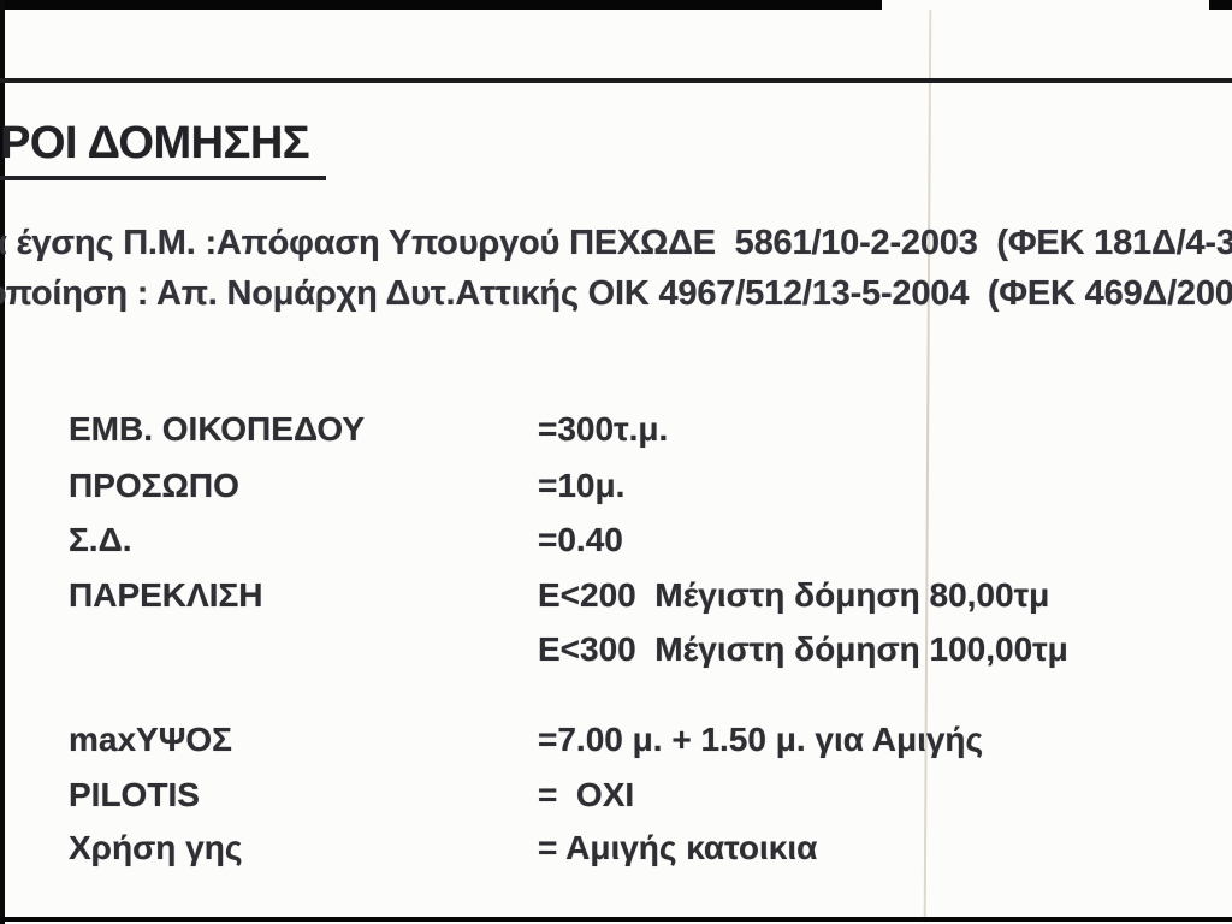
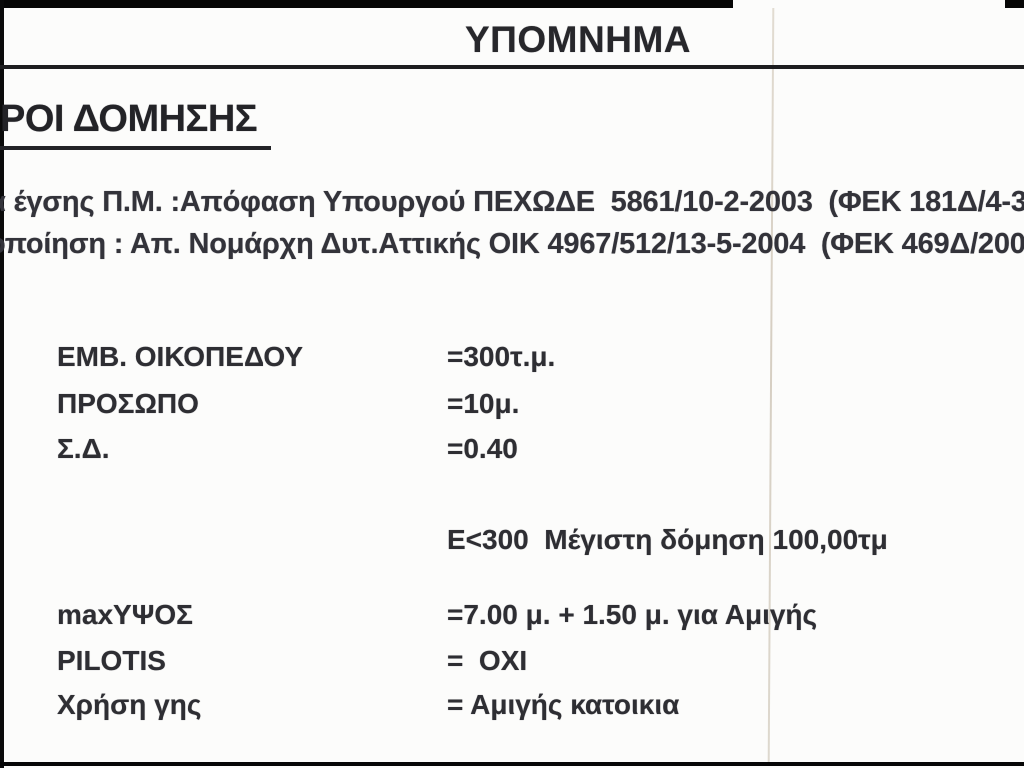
+ ΥΠΟΜΝΗΜΑ
  ΡΟΙ ΔΟΜΗΣΗΣ
  έγσης Π.Μ. :Απόφαση Υπουργού ΠΕΧΩΔΕ 5861/10-2-2003 (ΦΕΚ 181Δ/4-3
  ποίηση : Απ. Νομάρχη Δυτ.Αττικής ΟΙΚ 4967/512/13-5-2004 (ΦΕΚ 469Δ/200
  ΕΜΒ. ΟΙΚΟΠΕΔΟΥ
  =300τ.μ.
  ΠΡΟΣΩΠΟ
  =10μ.
  Σ.Δ.
  =0.40
- ΠΑΡΕΚΛΙΣΗ
- Ε<200 Μέγιστη δόμηση 80,00τμ
  Ε<300 Μέγιστη δόμηση 100,00τμ
  maxΥΨΟΣ
  =7.00 μ. + 1.50 μ. για Αμιγής
  PILOTIS
  = ΟΧΙ
  Χρήση γης
  = Αμιγής κατοικια
